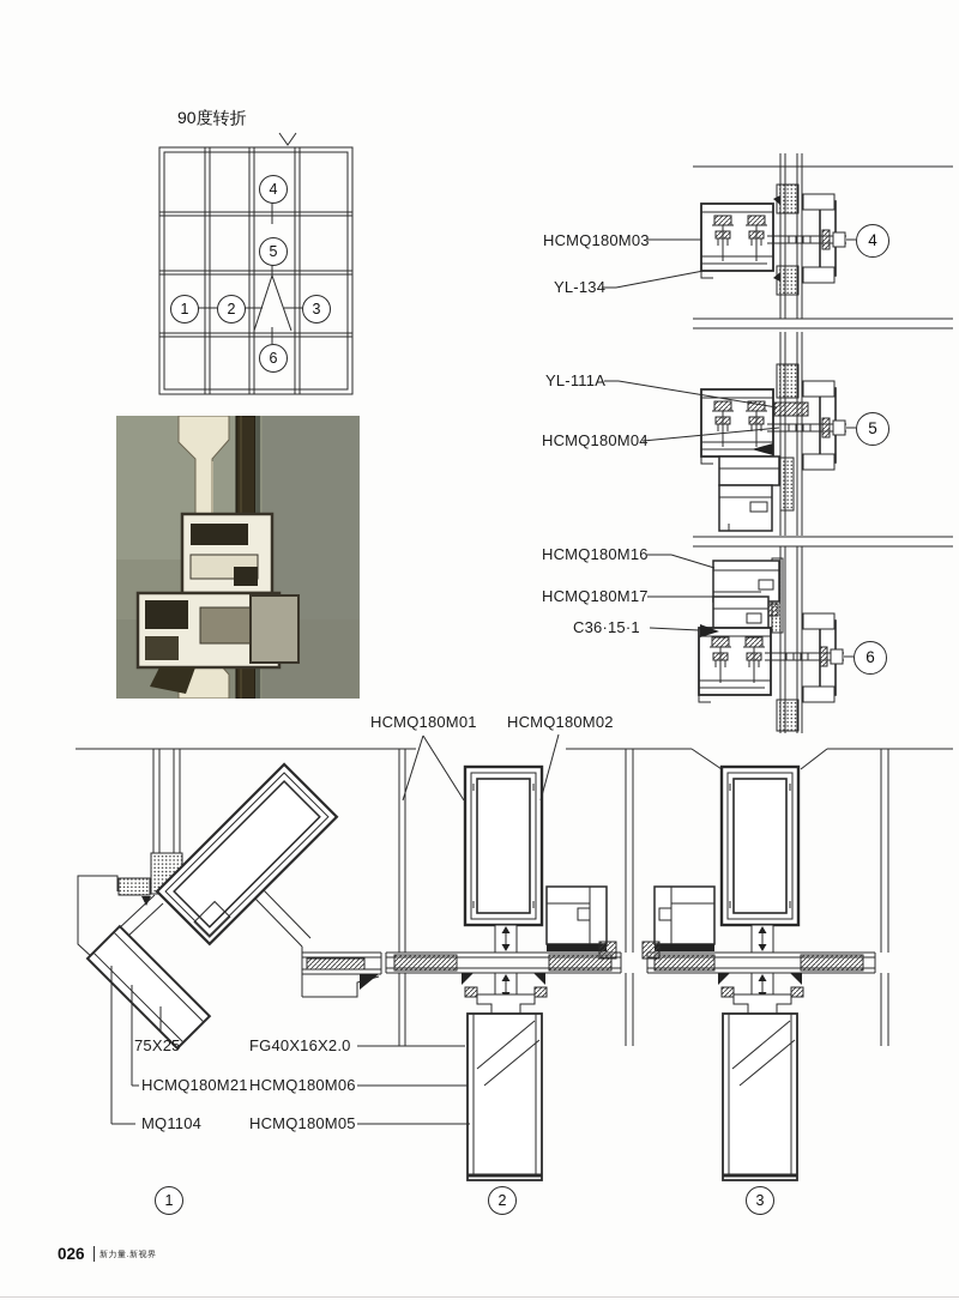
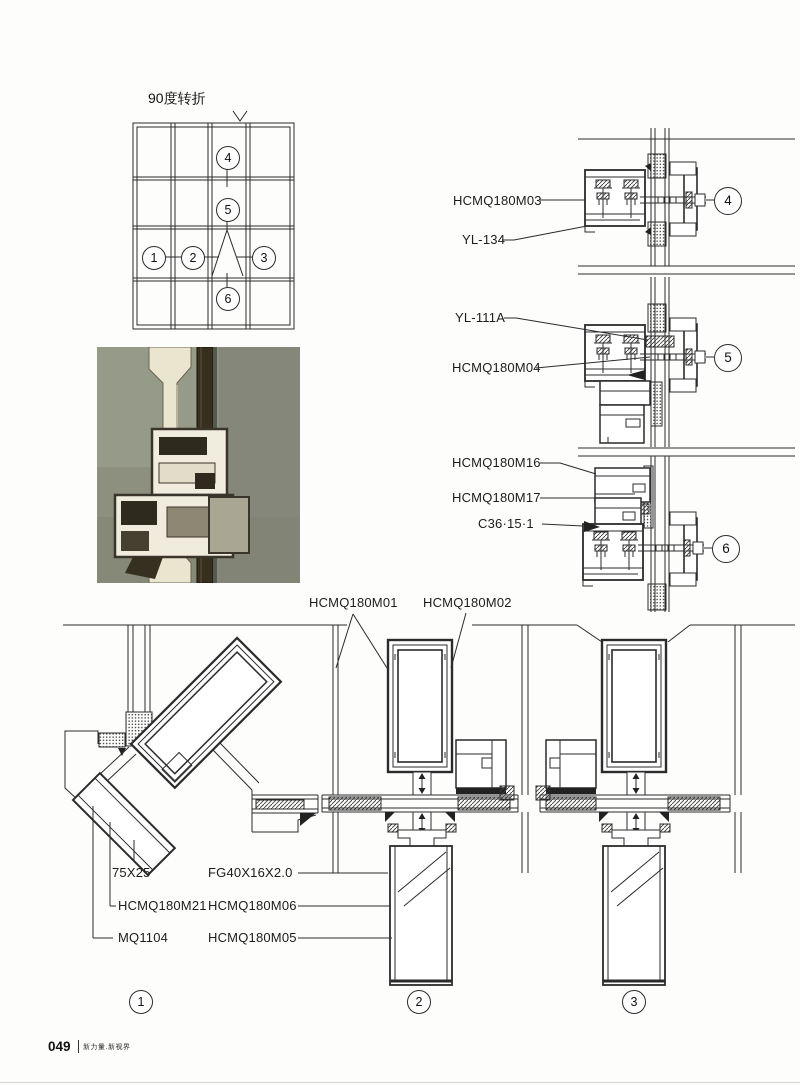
  90度转折
  HCMQ180M03
  YL-134
  YL-111A
  HCMQ180M04
  HCMQ180M16
  HCMQ180M17
  C36·15·1
  HCMQ180M01
  HCMQ180M02
  75X25
  FG40X16X2.0
  HCMQ180M21
  HCMQ180M06
  MQ1104
  HCMQ180M05
  1
  2
  3
  4
  5
  6
  4
  5
  6
  1
  2
  3
- 026
+ 049
